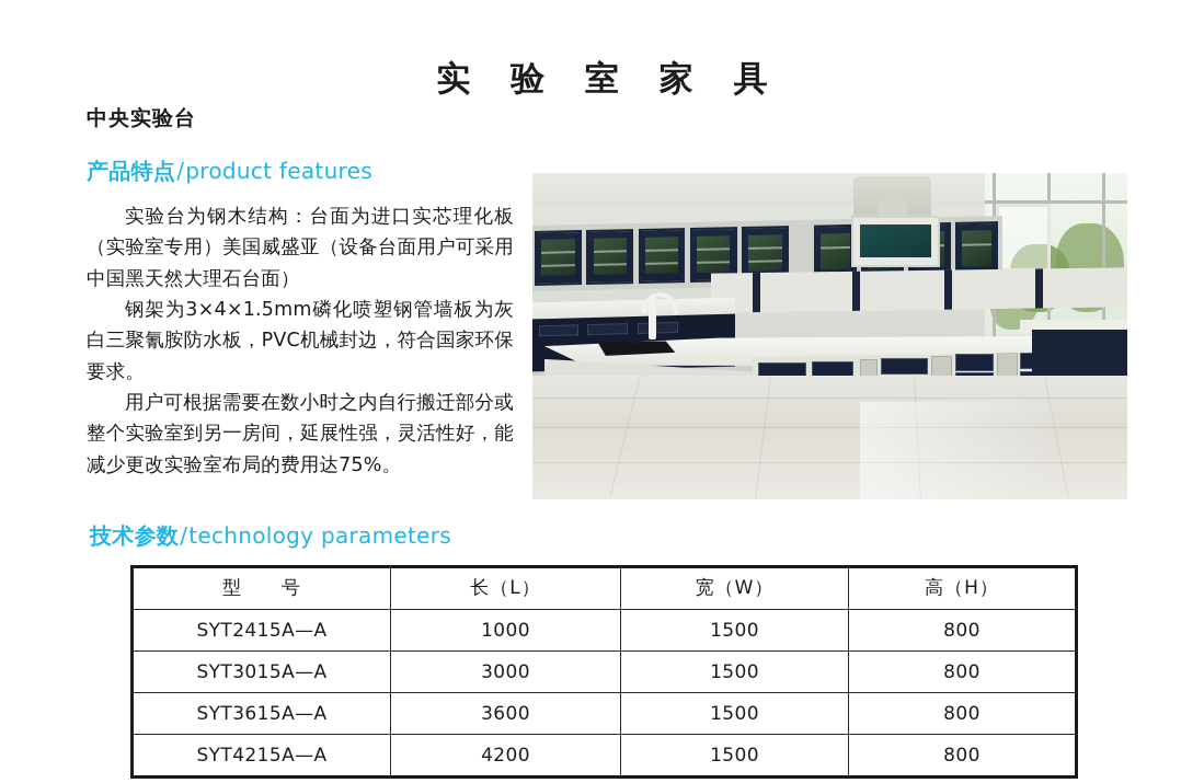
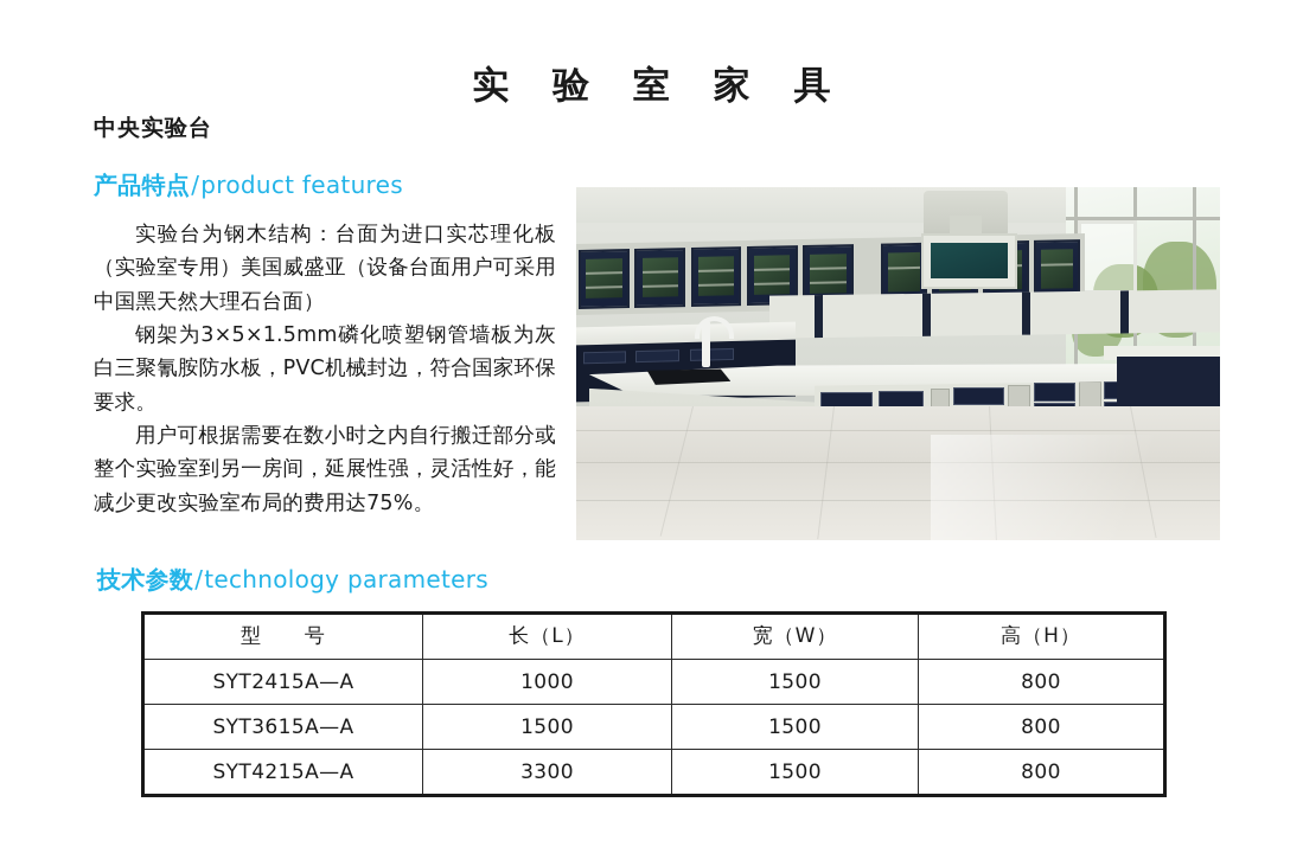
  实 验 室 家 具
  中央实验台
  产品特点/product features
  实验台为钢木结构：台面为进口实芯理化板（实验室专用）美国威盛亚（设备台面用户可采用中国黑天然大理石台面）
- 钢架为3×4×1.5mm磷化喷塑钢管墙板为灰白三聚氰胺防水板，PVC机械封边，符合国家环保要求。
+ 钢架为3×5×1.5mm磷化喷塑钢管墙板为灰白三聚氰胺防水板，PVC机械封边，符合国家环保要求。
  用户可根据需要在数小时之内自行搬迁部分或整个实验室到另一房间，延展性强，灵活性好，能减少更改实验室布局的费用达75%。
  技术参数/technology parameters
  型 号	长（L）	宽（W）	高（H）
  SYT2415A—A	1000	1500	800
- SYT3015A—A	3000	1500	800
- SYT3615A—A	3600	1500	800
+ SYT3615A—A	1500	1500	800
- SYT4215A—A	4200	1500	800
+ SYT4215A—A	3300	1500	800
